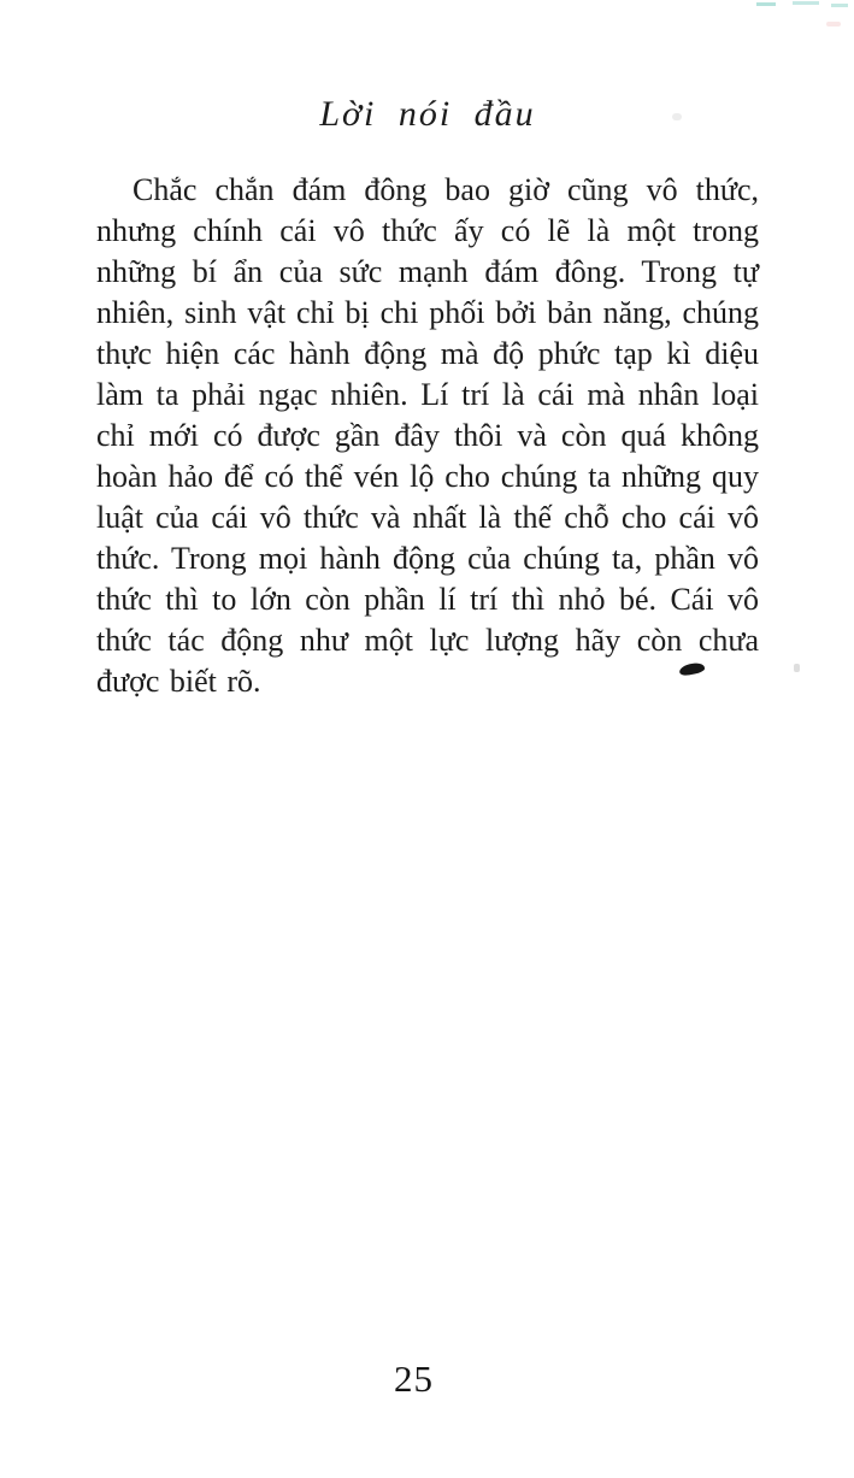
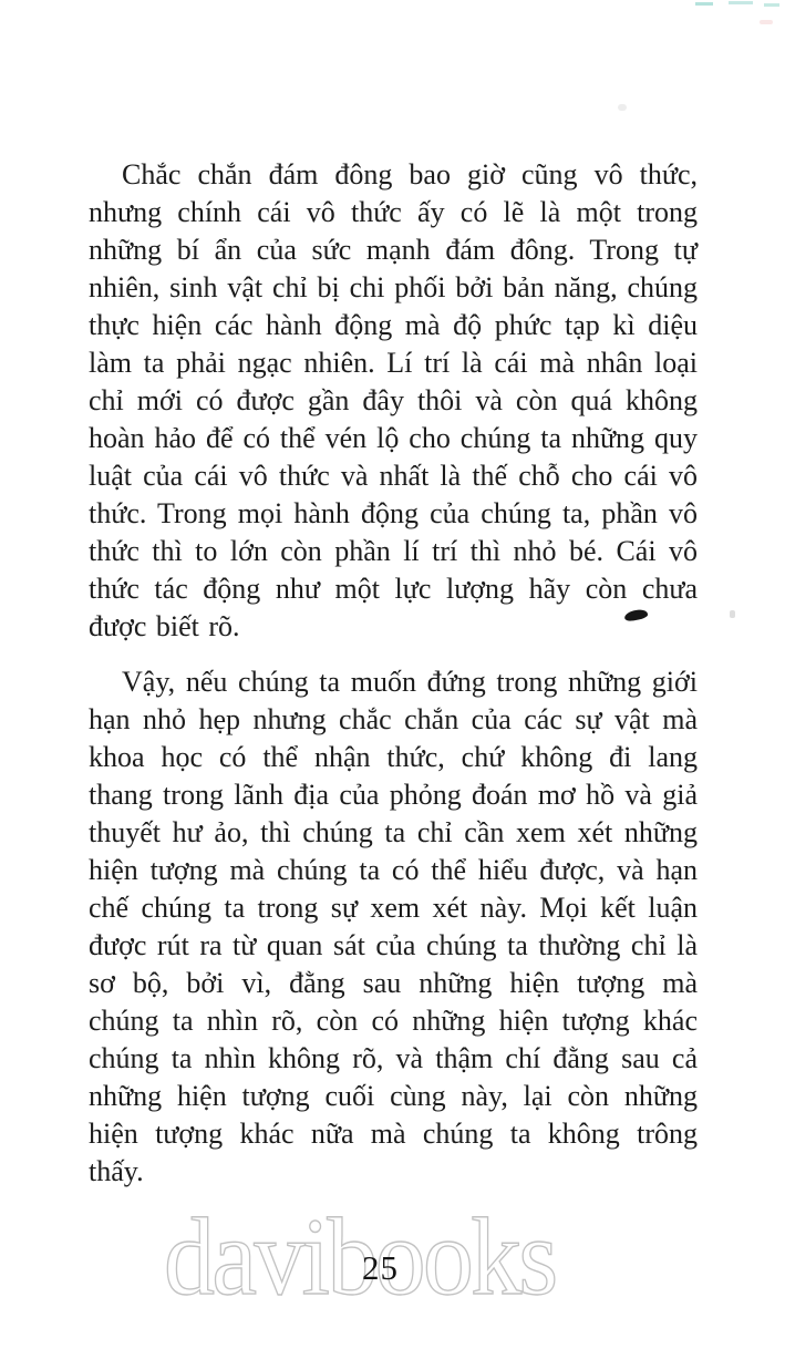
- Lời nói đầu
  Chắc chắn đám đông bao giờ cũng vô thức, nhưng chính cái vô thức ấy có lẽ là một trong những bí ẩn của sức mạnh đám đông. Trong tự nhiên, sinh vật chỉ bị chi phối bởi bản năng, chúng thực hiện các hành động mà độ phức tạp kì diệu làm ta phải ngạc nhiên. Lí trí là cái mà nhân loại chỉ mới có được gần đây thôi và còn quá không hoàn hảo để có thể vén lộ cho chúng ta những quy luật của cái vô thức và nhất là thế chỗ cho cái vô thức. Trong mọi hành động của chúng ta, phần vô thức thì to lớn còn phần lí trí thì nhỏ bé. Cái vô thức tác động như một lực lượng hãy còn chưa được biết rõ.
+ Vậy, nếu chúng ta muốn đứng trong những giới hạn nhỏ hẹp nhưng chắc chắn của các sự vật mà khoa học có thể nhận thức, chứ không đi lang thang trong lãnh địa của phỏng đoán mơ hồ và giả thuyết hư ảo, thì chúng ta chỉ cần xem xét những hiện tượng mà chúng ta có thể hiểu được, và hạn chế chúng ta trong sự xem xét này. Mọi kết luận được rút ra từ quan sát của chúng ta thường chỉ là sơ bộ, bởi vì, đằng sau những hiện tượng mà chúng ta nhìn rõ, còn có những hiện tượng khác chúng ta nhìn không rõ, và thậm chí đằng sau cả những hiện tượng cuối cùng này, lại còn những hiện tượng khác nữa mà chúng ta không trông thấy.
+ davibooks
  25
